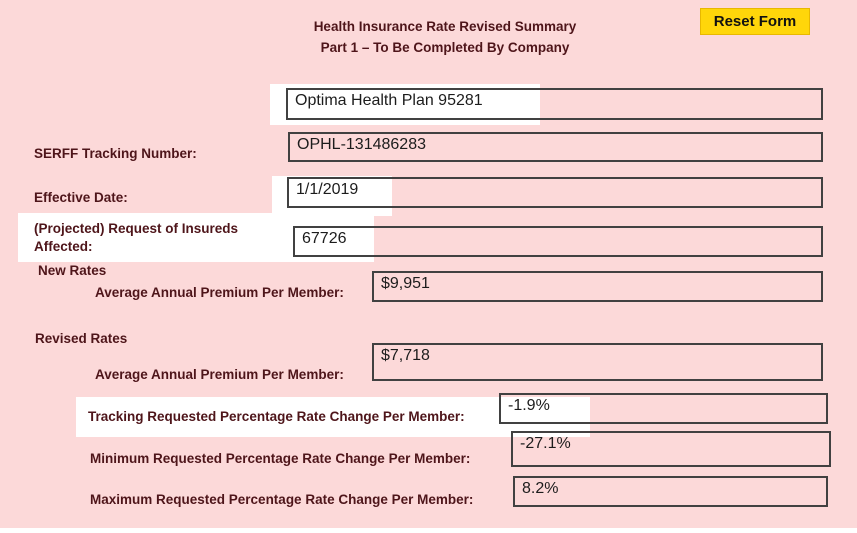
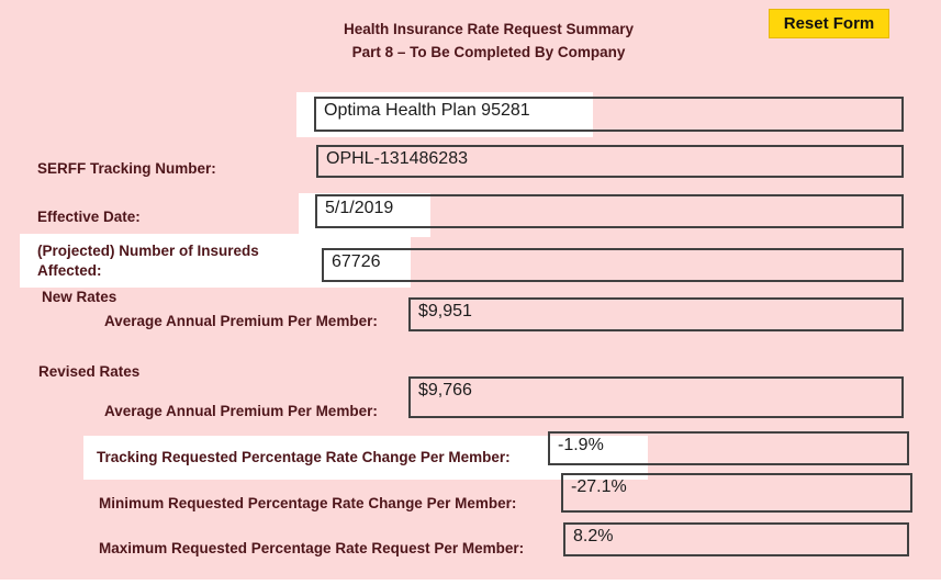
- Health Insurance Rate Revised Summary
+ Health Insurance Rate Request Summary
- Part 1 – To Be Completed By Company
+ Part 8 – To Be Completed By Company
  Reset Form
  SERFF Tracking Number:
  Effective Date:
- (Projected) Request of Insureds Affected:
+ (Projected) Number of Insureds Affected:
  New Rates
  Average Annual Premium Per Member:
  Revised Rates
  Average Annual Premium Per Member:
  Tracking Requested Percentage Rate Change Per Member:
  Minimum Requested Percentage Rate Change Per Member:
- Maximum Requested Percentage Rate Change Per Member:
+ Maximum Requested Percentage Rate Request Per Member:
  Optima Health Plan 95281
  OPHL-131486283
- 1/1/2019
+ 5/1/2019
  67726
  $9,951
- $7,718
+ $9,766
  -1.9%
  -27.1%
  8.2%
